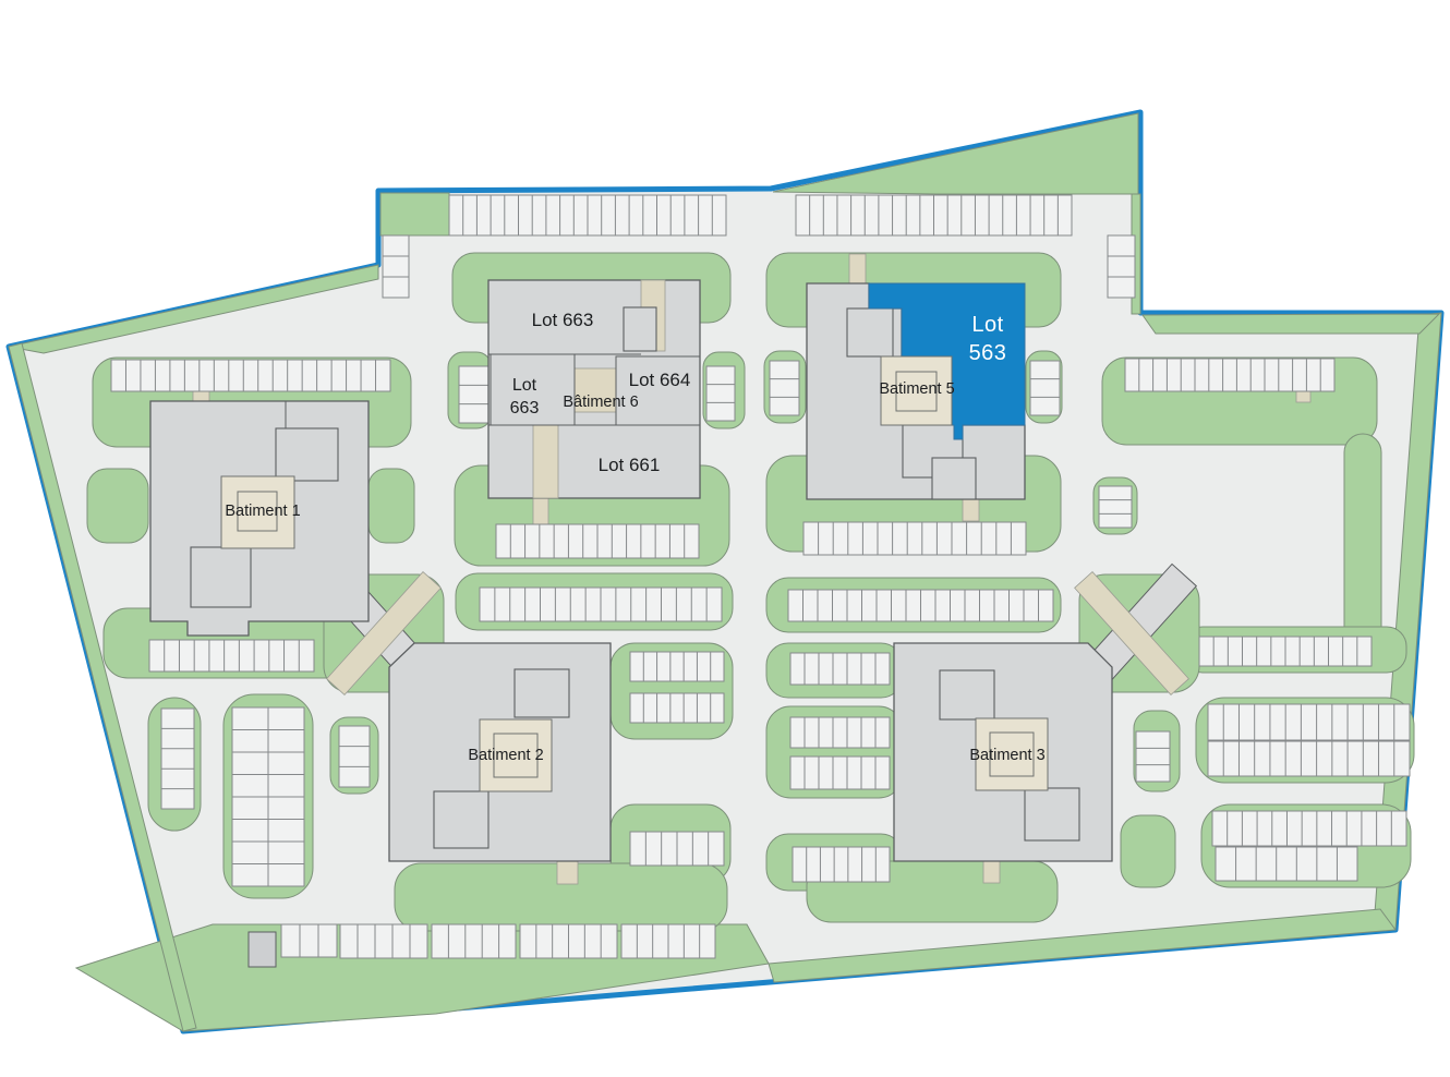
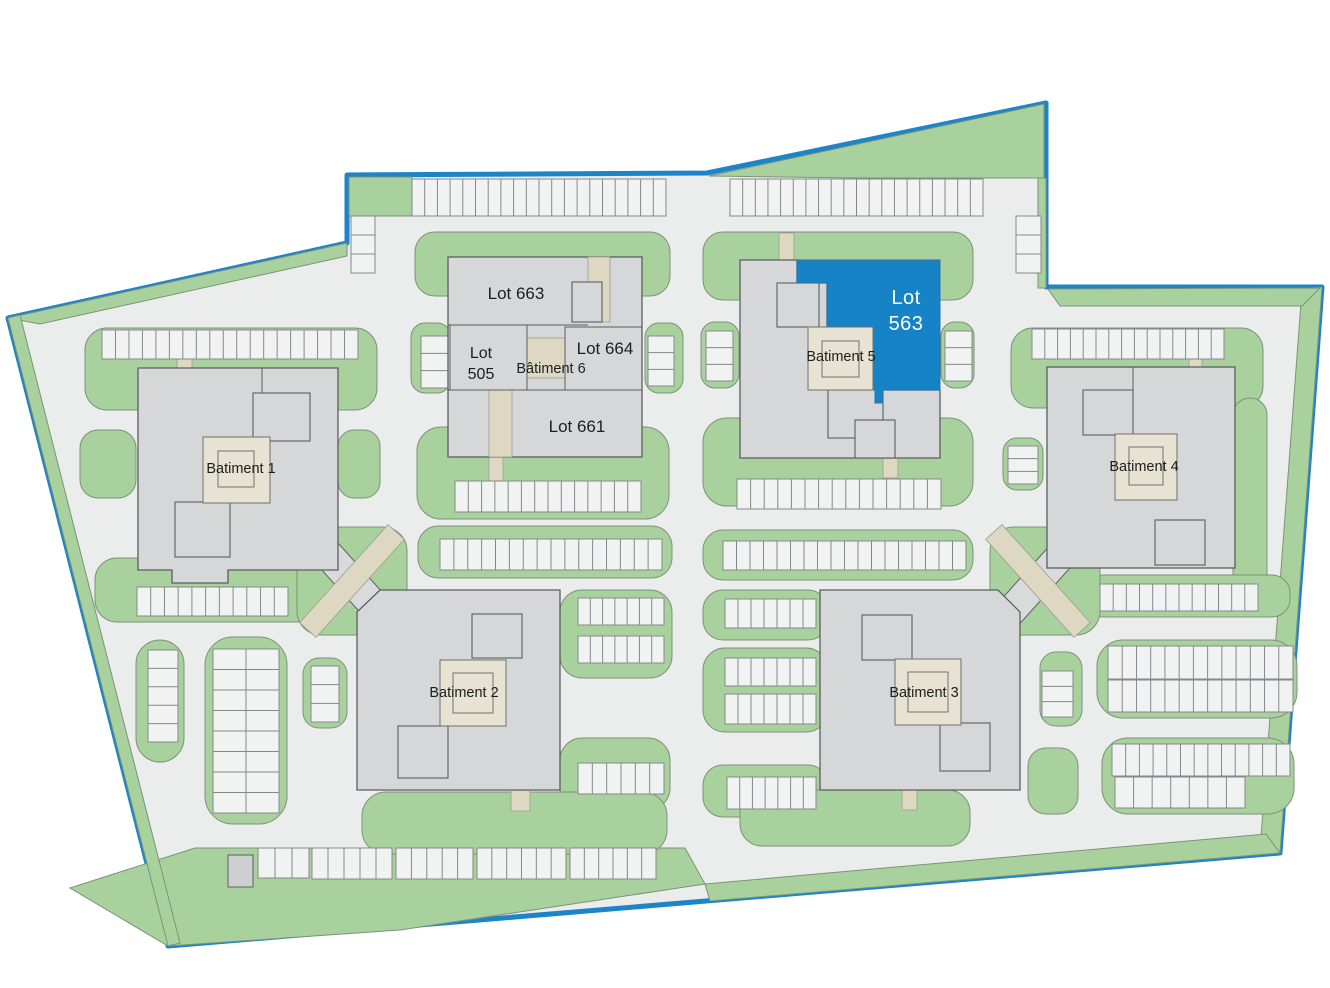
  Batiment 1
  Batiment 2
  Batiment 3
+ Batiment 4
  Batiment 5
  Lot
  563
  Lot 663
  Lot
- 663
+ 505
  Lot 664
  Bâtiment 6
  Lot 661
